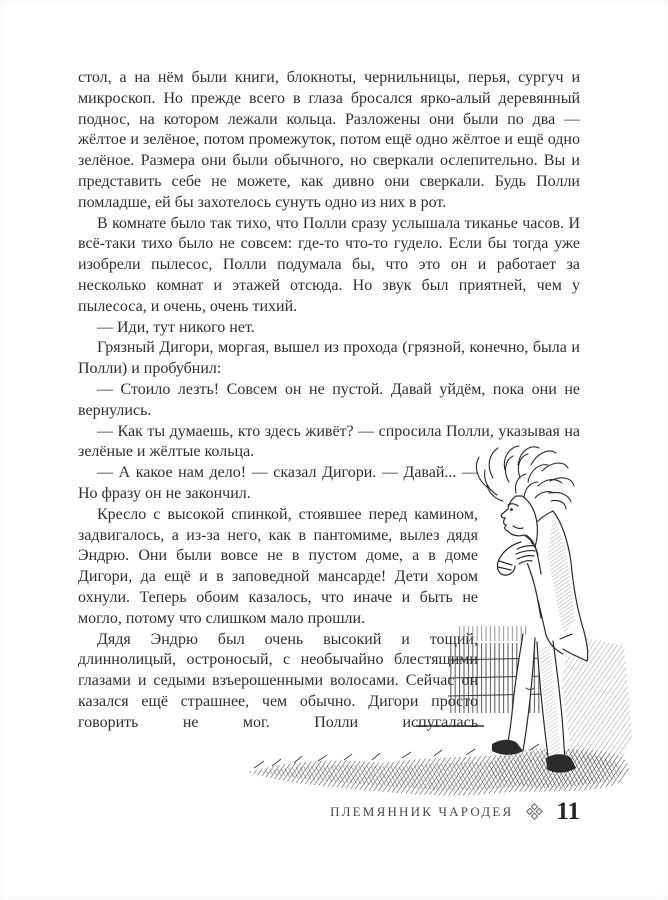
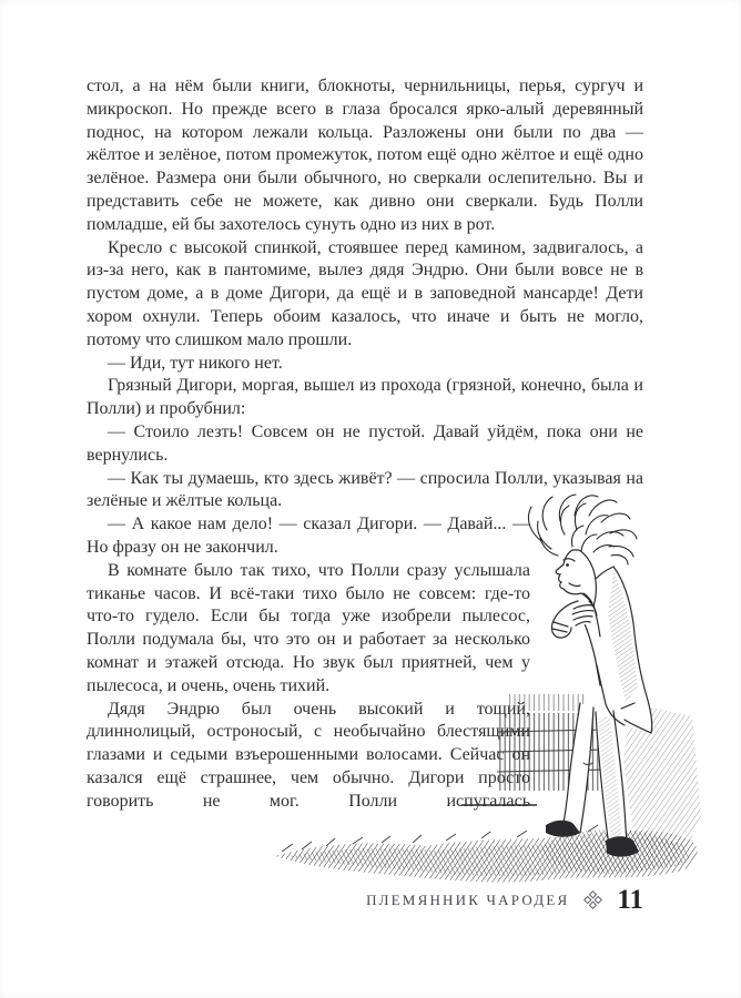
  стол, а на нём были книги, блокноты, чернильницы, перья, сургуч и микроскоп. Но прежде всего в глаза бросался ярко-алый деревянный поднос, на котором лежали кольца. Разложены они были по два — жёлтое и зелёное, потом промежуток, потом ещё одно жёлтое и ещё одно зелёное. Размера они были обычного, но сверкали ослепительно. Вы и представить себе не можете, как дивно они сверкали. Будь Полли помладше, ей бы захотелось сунуть одно из них в рот.
- В комнате было так тихо, что Полли сразу услышала тиканье часов. И всё-таки тихо было не совсем: где-то что-то гудело. Если бы тогда уже изобрели пылесос, Полли подумала бы, что это он и работает за несколько комнат и этажей отсюда. Но звук был приятней, чем у пылесоса, и очень, очень тихий.
+ Кресло с высокой спинкой, стоявшее перед камином, задвигалось, а из-за него, как в пантомиме, вылез дядя Эндрю. Они были вовсе не в пустом доме, а в доме Дигори, да ещё и в заповедной мансарде! Дети хором охнули. Теперь обоим казалось, что иначе и быть не могло, потому что слишком мало прошли.
  — Иди, тут никого нет.
  Грязный Дигори, моргая, вышел из прохода (грязной, конечно, была и Полли) и пробубнил:
  — Стоило лезть! Совсем он не пустой. Давай уйдём, пока они не вернулись.
  — Как ты думаешь, кто здесь живёт? — спросила Полли, указывая на зелёные и жёлтые кольца.
  — А какое нам дело! — сказал Дигори. — Давай... — Но фразу он не закончил.
- Кресло с высокой спинкой, стоявшее перед камином, задвигалось, а из-за него, как в пантомиме, вылез дядя Эндрю. Они были вовсе не в пустом доме, а в доме Дигори, да ещё и в заповедной мансарде! Дети хором охнули. Теперь обоим казалось, что иначе и быть не могло, потому что слишком мало прошли.
+ В комнате было так тихо, что Полли сразу услышала тиканье часов. И всё-таки тихо было не совсем: где-то что-то гудело. Если бы тогда уже изобрели пылесос, Полли подумала бы, что это он и работает за несколько комнат и этажей отсюда. Но звук был приятней, чем у пылесоса, и очень, очень тихий.
  Дядя Эндрю был очень высокий и тощий, длиннолицый, остроносый, с необычайно блестящ глазами и седыми взъерошенными волосами. Сейчас он казался ещё страшнее, чем обычно. Дигори просто говорить не мог. Полли испугалась
  ПЛЕМЯННИК ЧАРОДЕЯ
  11
